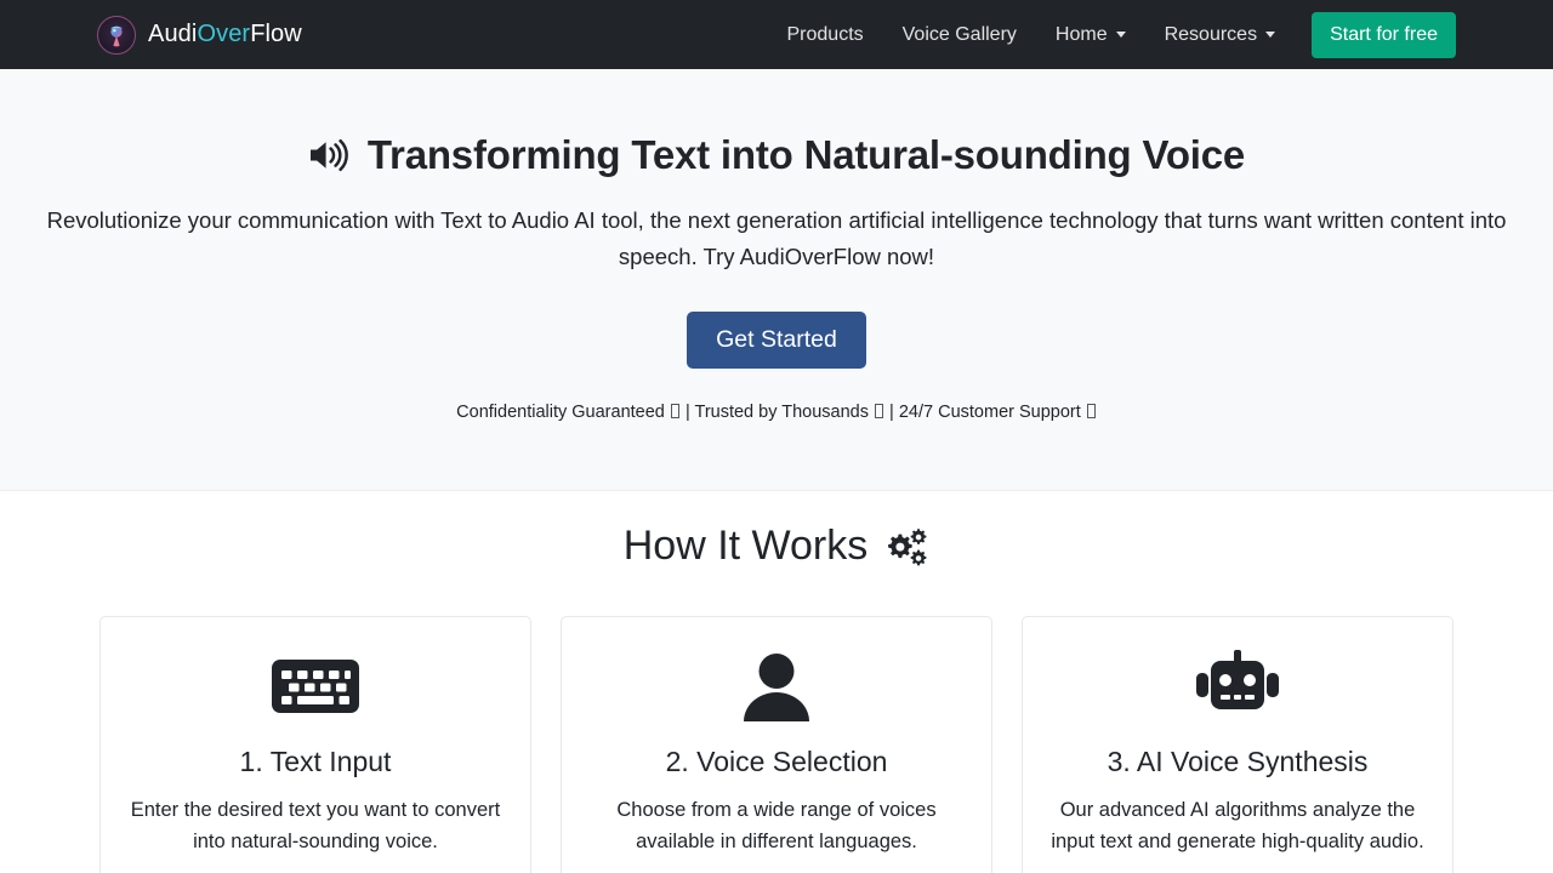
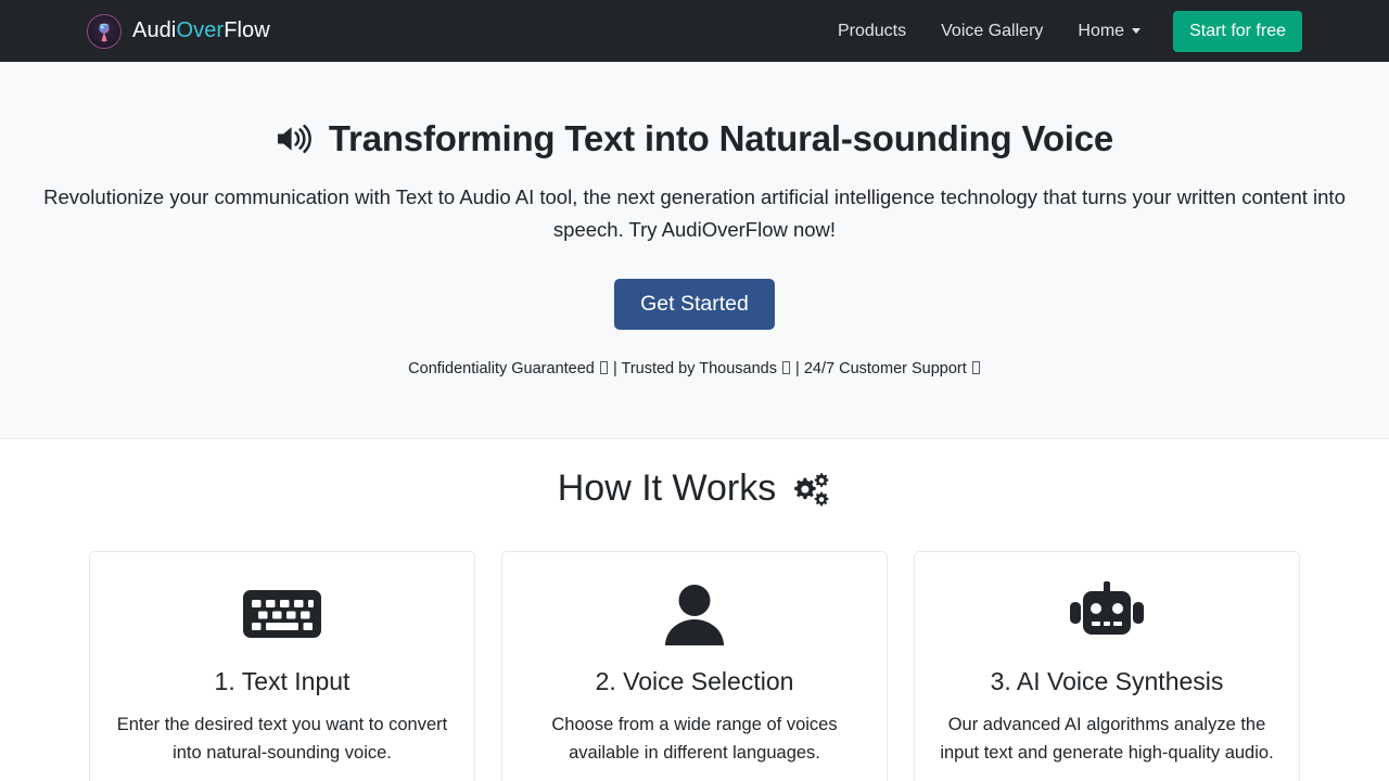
  AudiOverFlow
  Products
  Voice Gallery
  Home
- Resources
  Start for free
  Transforming Text into Natural-sounding Voice
- Revolutionize your communication with Text to Audio AI tool, the next generation artificial intelligence technology that turns want written content into speech. Try AudiOverFlow now!
+ Revolutionize your communication with Text to Audio AI tool, the next generation artificial intelligence technology that turns your written content into speech. Try AudiOverFlow now!
  Get Started
  Confidentiality Guaranteed | Trusted by Thousands | 24/7 Customer Support
  How It Works
  1. Text Input
  Enter the desired text you want to convert into natural-sounding voice.
  2. Voice Selection
  Choose from a wide range of voices available in different languages.
  3. AI Voice Synthesis
  Our advanced AI algorithms analyze the input text and generate high-quality audio.
